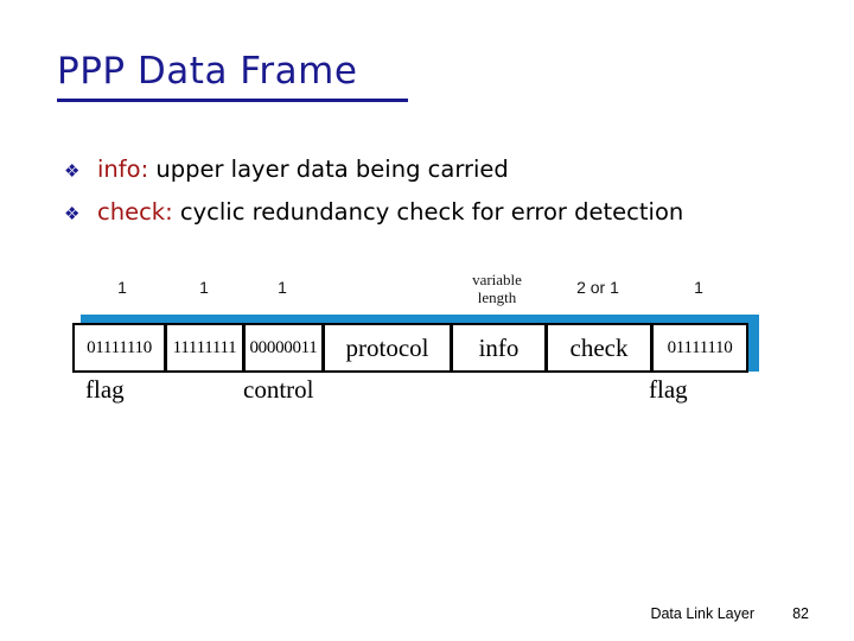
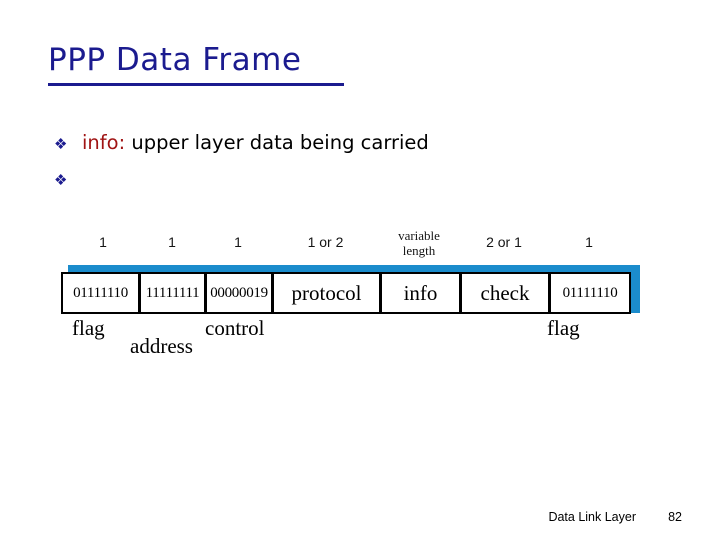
  PPP Data Frame
  ❖
  info: upper layer data being carried
  ❖
- check: cyclic redundancy check for error detection
  1
  1
  1
+ 1 or 2
  variable
  length
  2 or 1
  1
  01111110
  11111111
- 00000011
+ 00000019
  protocol
  info
  check
  01111110
  flag
+ address
  control
  flag
  Data Link Layer
  82
